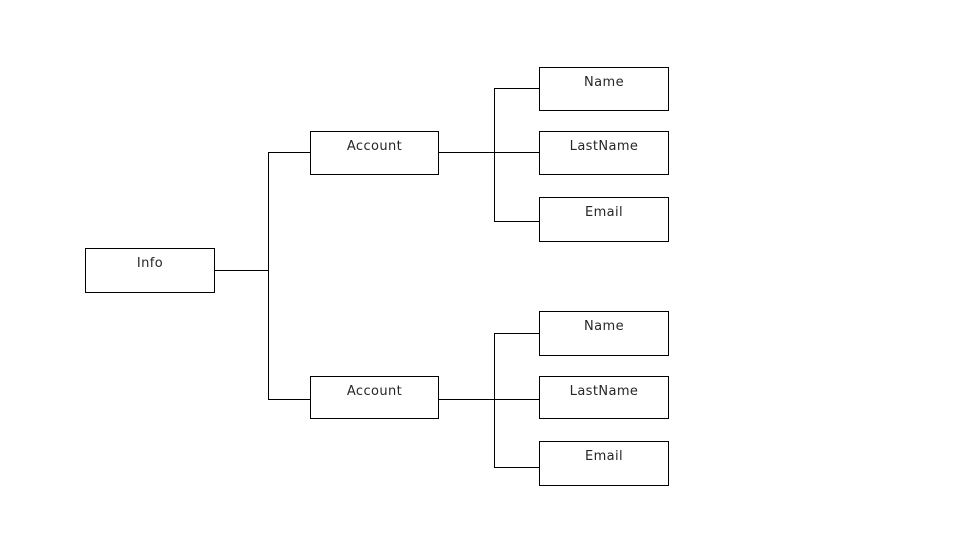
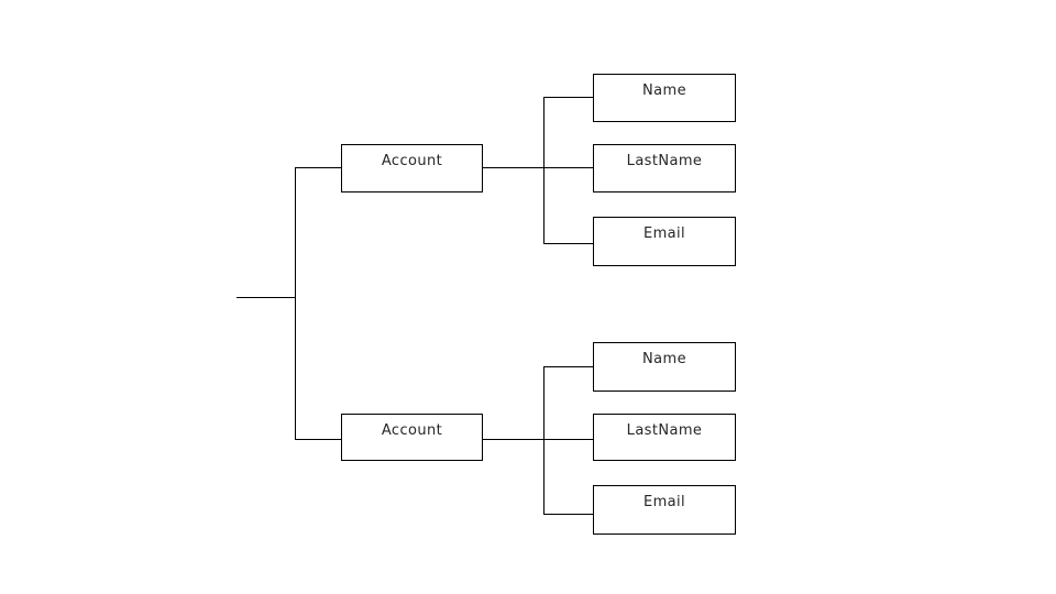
- Info
  Account
  Account
  Name
  LastName
  Email
  Name
  LastName
  Email
